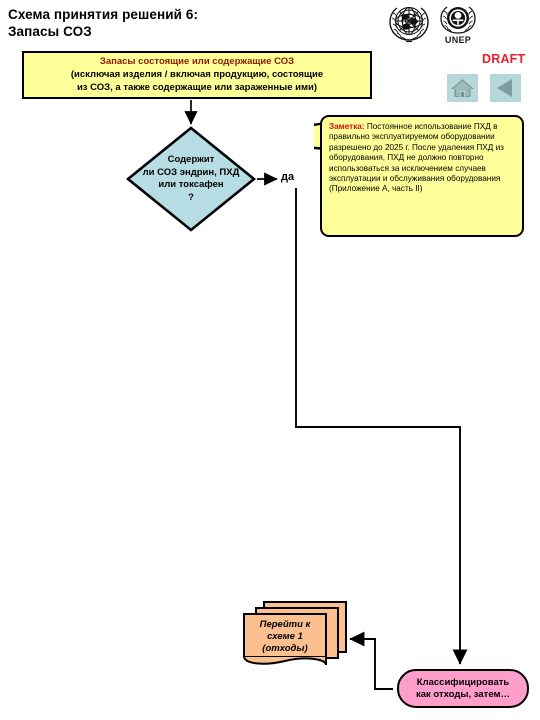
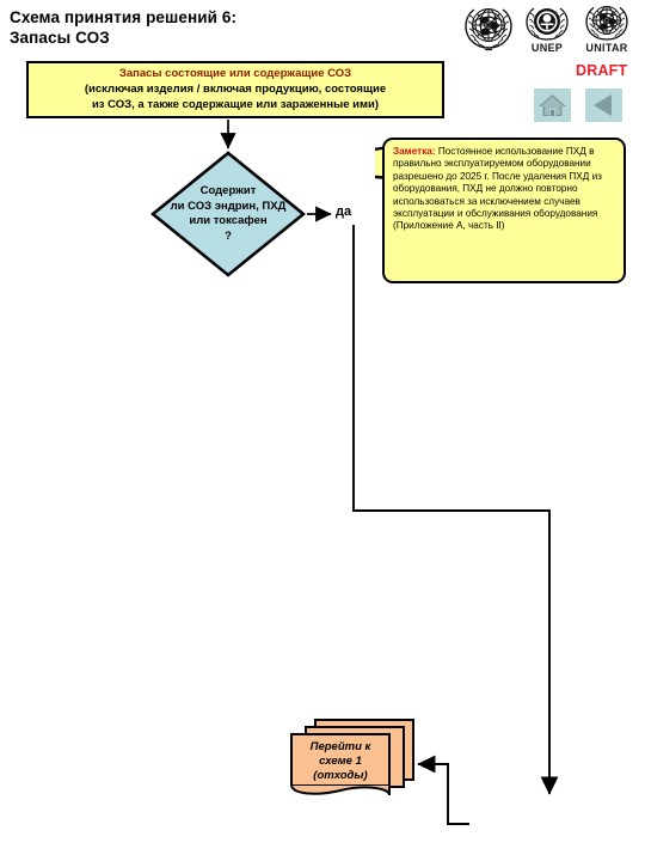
  Схема принятия решений 6:
  Запасы СОЗ
  UNEP
+ UNITAR
  DRAFT
  Запасы состоящие или содержащие СОЗ
  (исключая изделия / включая продукцию, состоящие
  из СОЗ, а также содержащие или зараженные ими)
  Содержит
  ли СОЗ эндрин, ПХД
  или токсафен
  ?
  да
  Заметка: Постоянное использование ПХД в правильно эксплуатируемом оборудовании разрешено до 2025 г. После удаления ПХД из оборудования, ПХД не должно повторно использоваться за исключением случаев эксплуатации и обслуживания оборудования (Приложение A, часть II)
  Перейти к
  схеме 1
  (отходы)
- Классифицировать
- как отходы, затем…
